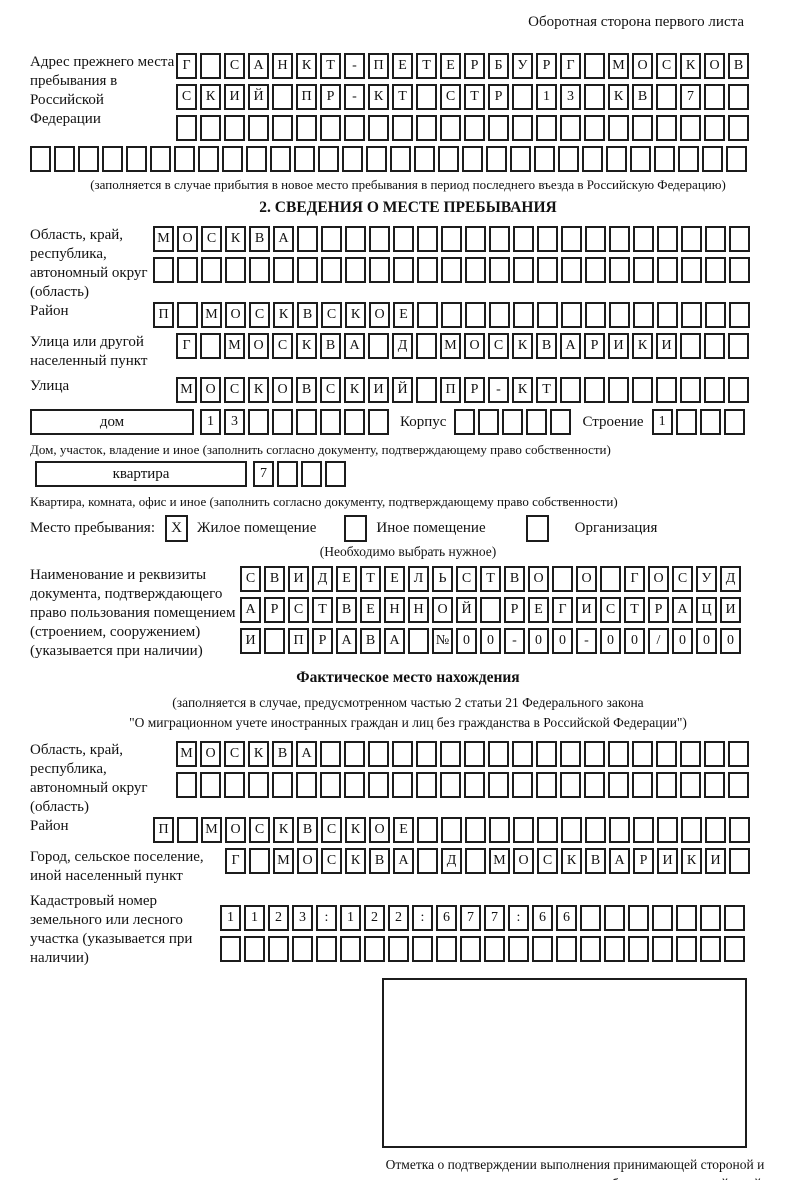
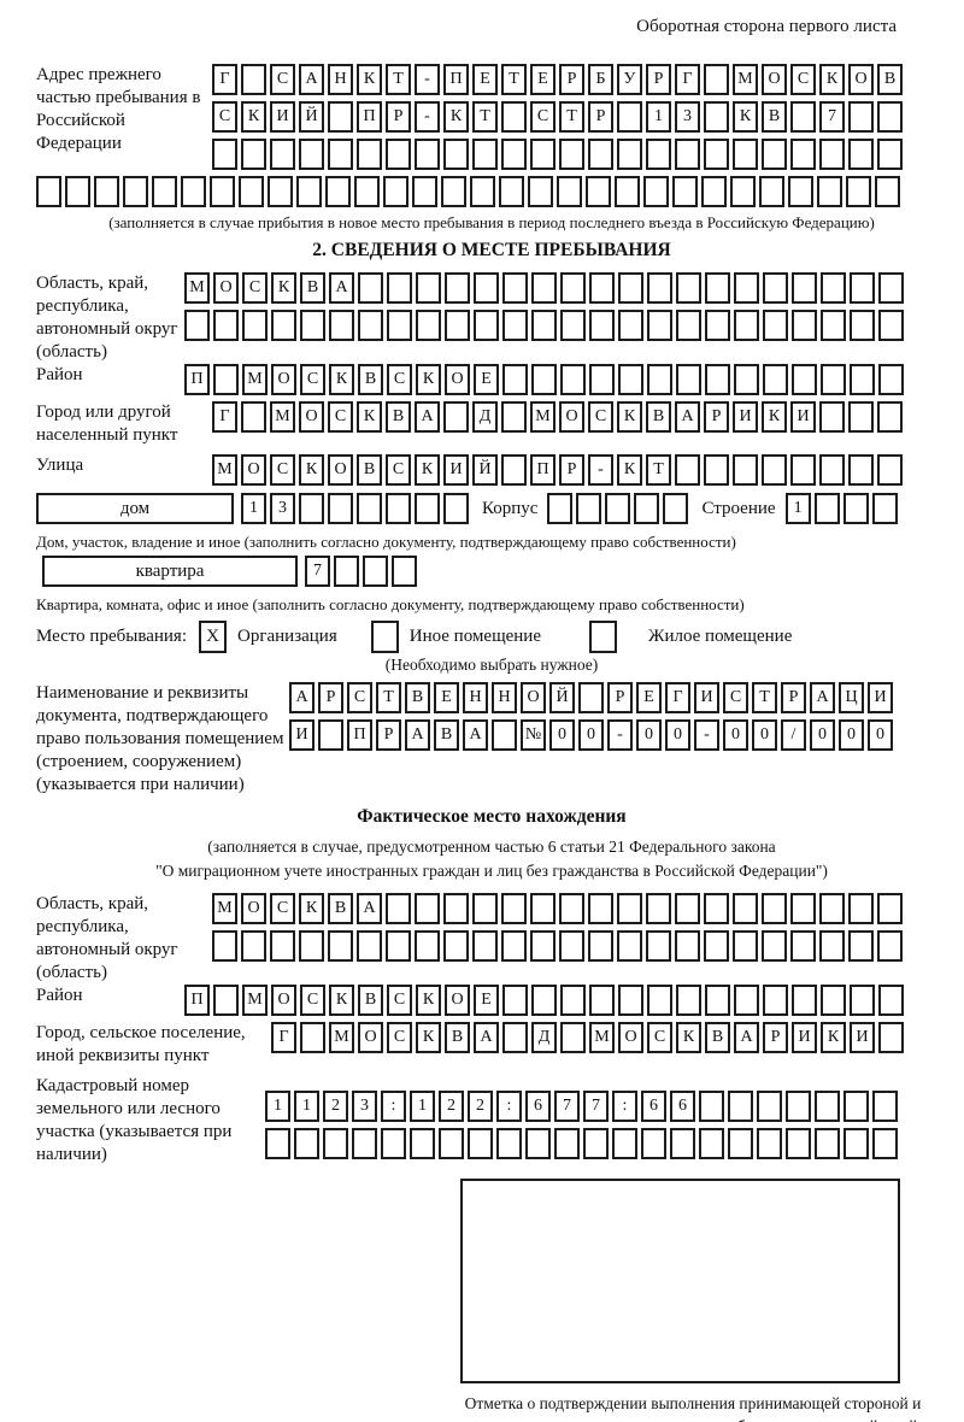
  Оборотная сторона первого листа
- Адрес прежнего места пребывания в Российской Федерации
+ Адрес прежнего частью пребывания в Российской Федерации
  Г С А Н К Т - П Е Т Е Р Б У Р Г М О С К О В
  С К И Й П Р - К Т С Т Р 1 3 К В 7
  (заполняется в случае прибытия в новое место пребывания в период последнего въезда в Российскую Федерацию)
  2. СВЕДЕНИЯ О МЕСТЕ ПРЕБЫВАНИЯ
  Область, край, республика, автономный округ (область)
  М О С К В А
  Район
  П М О С К В С К О Е
- Улица или другой населенный пункт
+ Город или другой населенный пункт
  Г М О С К В А Д М О С К В А Р И К И
  Улица
  М О С К О В С К И Й П Р - К Т
  дом
  1 3
  Корпус
  Строение
  1
  Дом, участок, владение и иное (заполнить согласно документу, подтверждающему право собственности)
  квартира
  7
  Квартира, комната, офис и иное (заполнить согласно документу, подтверждающему право собственности)
  Место пребывания:
  X
- Жилое помещение
+ Организация
  Иное помещение
- Организация
+ Жилое помещение
  (Необходимо выбрать нужное)
  Наименование и реквизиты документа, подтверждающего право пользования помещением (строением, сооружением) (указывается при наличии)
- С В И Д Е Т Е Л Ь С Т В О О Г О С У Д
  А Р С Т В Е Н Н О Й Р Е Г И С Т Р А Ц И
  И П Р А В А № 0 0 - 0 0 - 0 0 / 0 0 0
  Фактическое место нахождения
- (заполняется в случае, предусмотренном частью 2 статьи 21 Федерального закона
+ (заполняется в случае, предусмотренном частью 6 статьи 21 Федерального закона
  "О миграционном учете иностранных граждан и лиц без гражданства в Российской Федерации")
  Область, край, республика, автономный округ (область)
  М О С К В А
  Район
  П М О С К В С К О Е
- Город, сельское поселение, иной населенный пункт
+ Город, сельское поселение, иной реквизиты пункт
  Г М О С К В А Д М О С К В А Р И К И
  Кадастровый номер земельного или лесного участка (указывается при наличии)
  1 1 2 3 : 1 2 2 : 6 7 7 : 6 6
